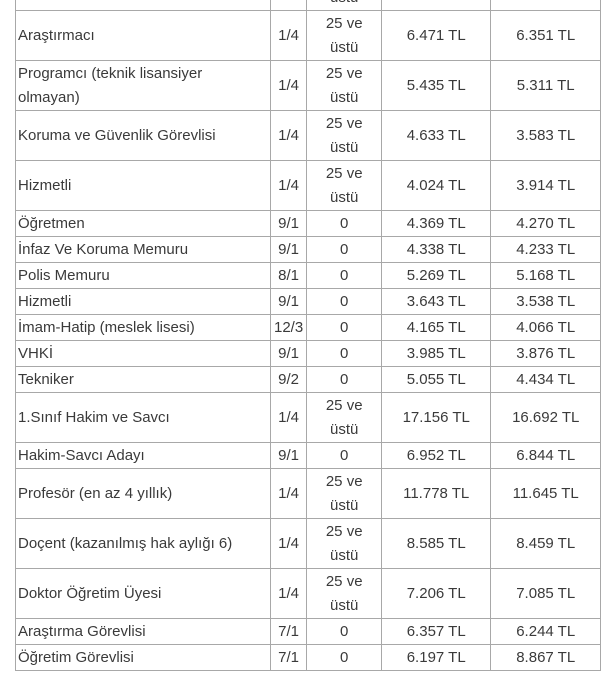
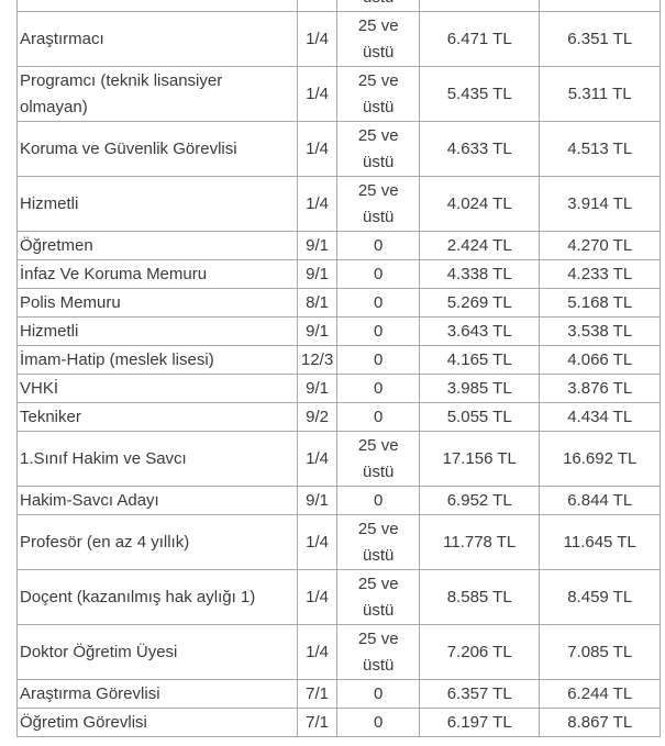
  Araştırmacı	1/4	25 ve üstü	6.471 TL	6.351 TL
  Programcı (teknik lisansiyer olmayan)	1/4	25 ve üstü	5.435 TL	5.311 TL
- Koruma ve Güvenlik Görevlisi	1/4	25 ve üstü	4.633 TL	3.583 TL
+ Koruma ve Güvenlik Görevlisi	1/4	25 ve üstü	4.633 TL	4.513 TL
  Hizmetli	1/4	25 ve üstü	4.024 TL	3.914 TL
- Öğretmen	9/1	0	4.369 TL	4.270 TL
+ Öğretmen	9/1	0	2.424 TL	4.270 TL
  İnfaz Ve Koruma Memuru	9/1	0	4.338 TL	4.233 TL
  Polis Memuru	8/1	0	5.269 TL	5.168 TL
  Hizmetli	9/1	0	3.643 TL	3.538 TL
  İmam-Hatip (meslek lisesi)	12/3	0	4.165 TL	4.066 TL
  VHKİ	9/1	0	3.985 TL	3.876 TL
  Tekniker	9/2	0	5.055 TL	4.434 TL
  1.Sınıf Hakim ve Savcı	1/4	25 ve üstü	17.156 TL	16.692 TL
  Hakim-Savcı Adayı	9/1	0	6.952 TL	6.844 TL
  Profesör (en az 4 yıllık)	1/4	25 ve üstü	11.778 TL	11.645 TL
- Doçent (kazanılmış hak aylığı 6)	1/4	25 ve üstü	8.585 TL	8.459 TL
+ Doçent (kazanılmış hak aylığı 1)	1/4	25 ve üstü	8.585 TL	8.459 TL
  Doktor Öğretim Üyesi	1/4	25 ve üstü	7.206 TL	7.085 TL
  Araştırma Görevlisi	7/1	0	6.357 TL	6.244 TL
  Öğretim Görevlisi	7/1	0	6.197 TL	8.867 TL
